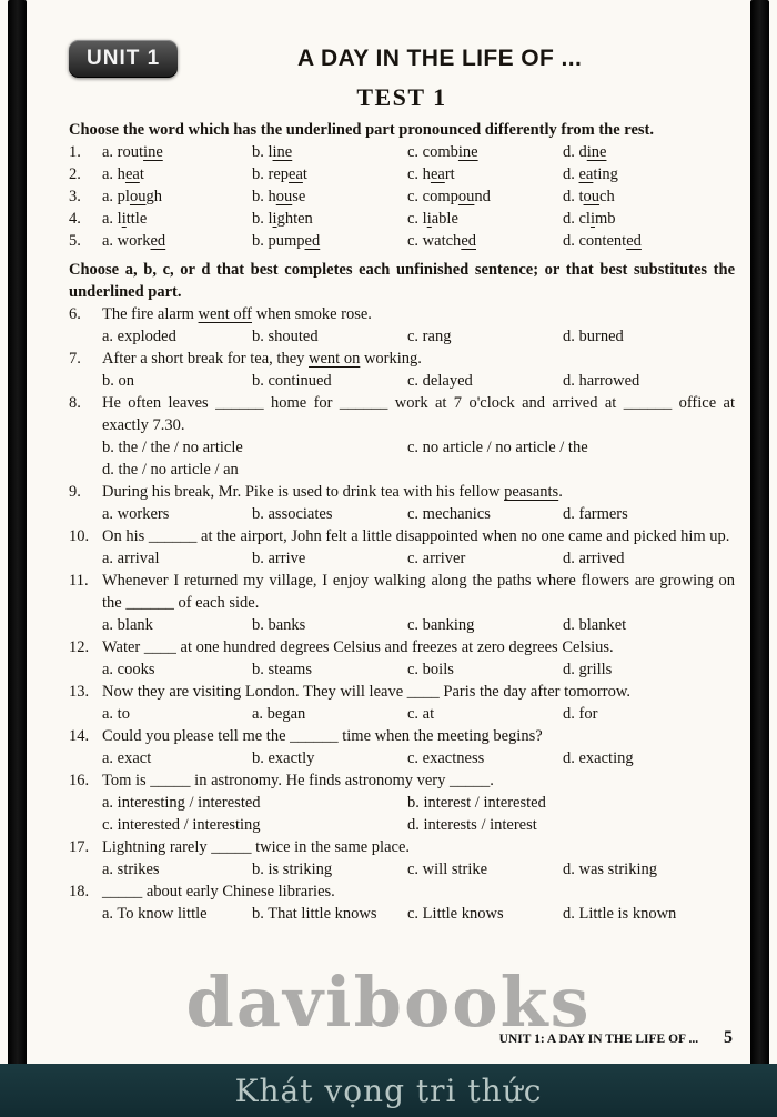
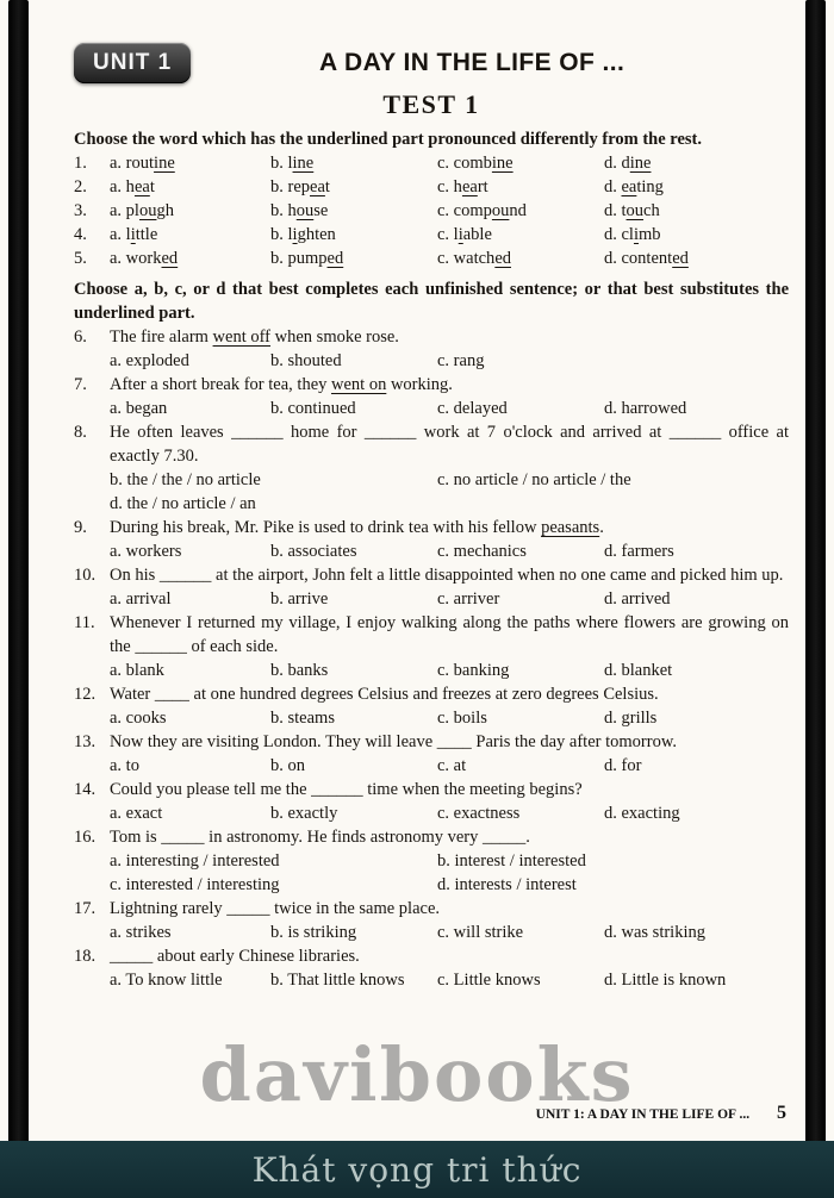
  UNIT 1
  A DAY IN THE LIFE OF ...
  TEST 1
  Choose the word which has the underlined part pronounced differently from the rest.
  1.
  a. routine
  b. line
  c. combine
  d. dine
  2.
  a. heat
  b. repeat
  c. heart
  d. eating
  3.
  a. plough
  b. house
  c. compound
  d. touch
  4.
  a. little
  b. lighten
  c. liable
  d. climb
  5.
  a. worked
  b. pumped
  c. watched
  d. contented
  Choose a, b, c, or d that best completes each unfinished sentence; or that best substitutes the underlined part.
  6.
  The fire alarm went off when smoke rose.
  a. exploded
  b. shouted
  c. rang
- d. burned
  7.
  After a short break for tea, they went on working.
- b. on
+ a. began
  b. continued
  c. delayed
  d. harrowed
  8.
  He often leaves ______ home for ______ work at 7 o'clock and arrived at ______ office at exactly 7.30.
  b. the / the / no article
  c. no article / no article / the
  d. the / no article / an
  9.
  During his break, Mr. Pike is used to drink tea with his fellow peasants.
  a. workers
  b. associates
  c. mechanics
  d. farmers
  10.
  On his ______ at the airport, John felt a little disappointed when no one came and picked him up.
  a. arrival
  b. arrive
  c. arriver
  d. arrived
  11.
  Whenever I returned my village, I enjoy walking along the paths where flowers are growing on the ______ of each side.
  a. blank
  b. banks
  c. banking
  d. blanket
  12.
  Water ____ at one hundred degrees Celsius and freezes at zero degrees Celsius.
  a. cooks
  b. steams
  c. boils
  d. grills
  13.
  Now they are visiting London. They will leave ____ Paris the day after tomorrow.
  a. to
- a. began
+ b. on
  c. at
  d. for
  14.
  Could you please tell me the ______ time when the meeting begins?
  a. exact
  b. exactly
  c. exactness
  d. exacting
  16.
  Tom is _____ in astronomy. He finds astronomy very _____.
  a. interesting / interested
  b. interest / interested
  c. interested / interesting
  d. interests / interest
  17.
  Lightning rarely _____ twice in the same place.
  a. strikes
  b. is striking
  c. will strike
  d. was striking
  18.
  _____ about early Chinese libraries.
  a. To know little
  b. That little knows
  c. Little knows
  d. Little is known
  davibooks
  UNIT 1: A DAY IN THE LIFE OF ... 5
  Khát vọng tri thức
